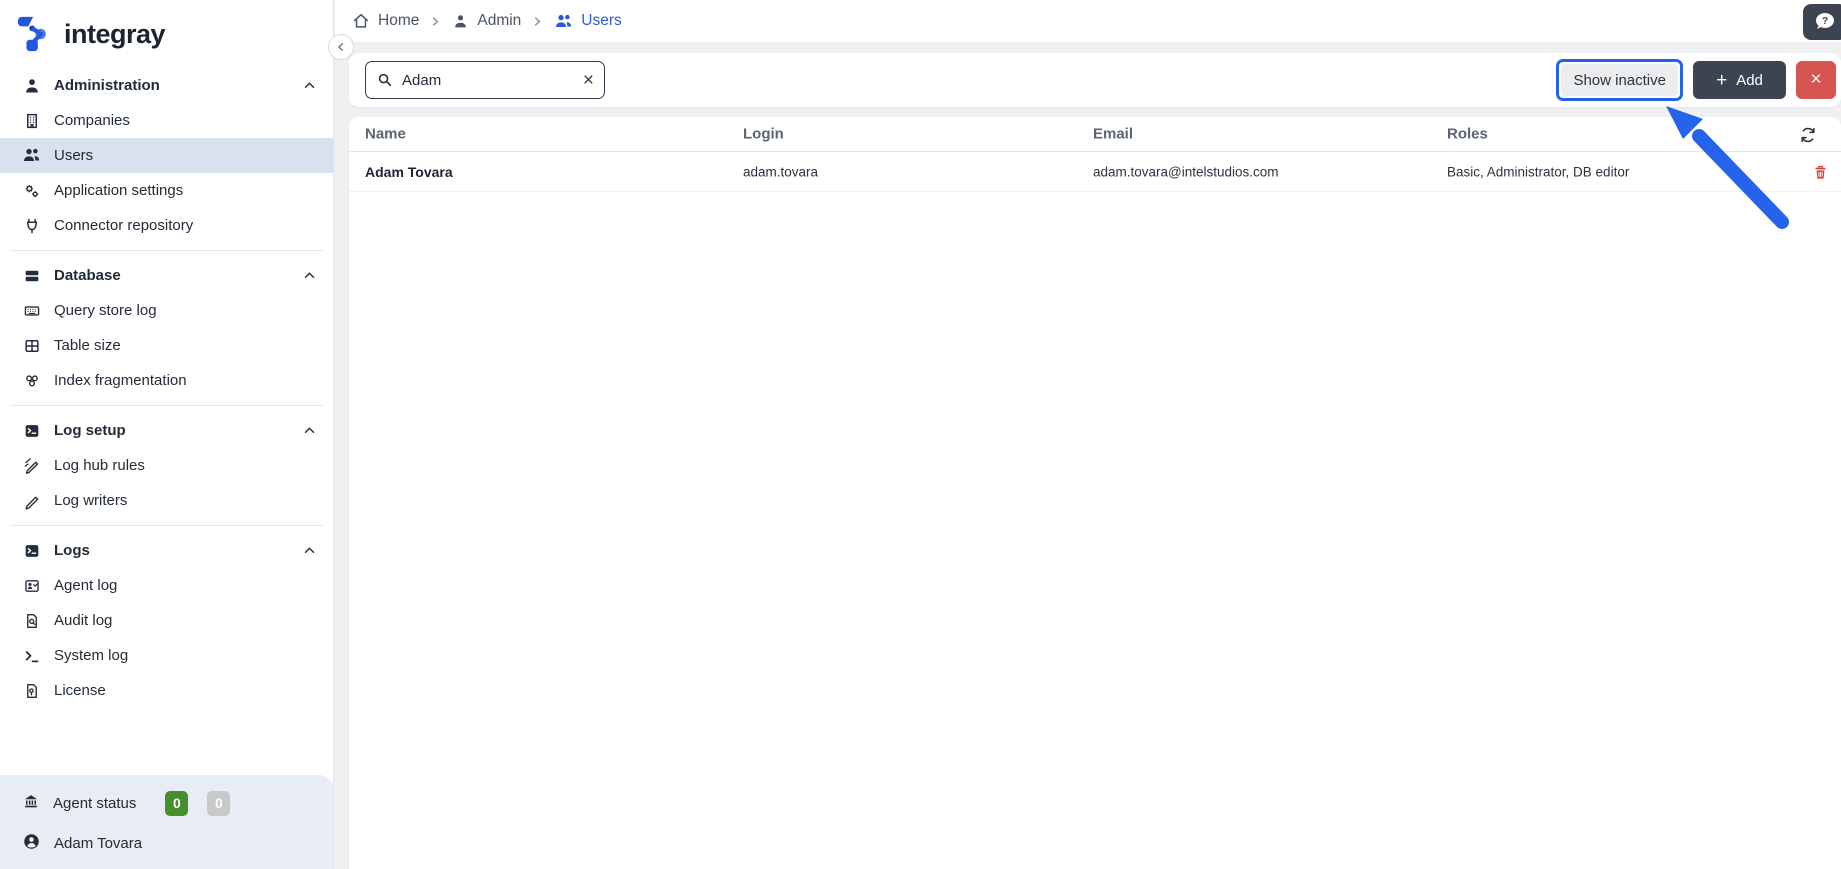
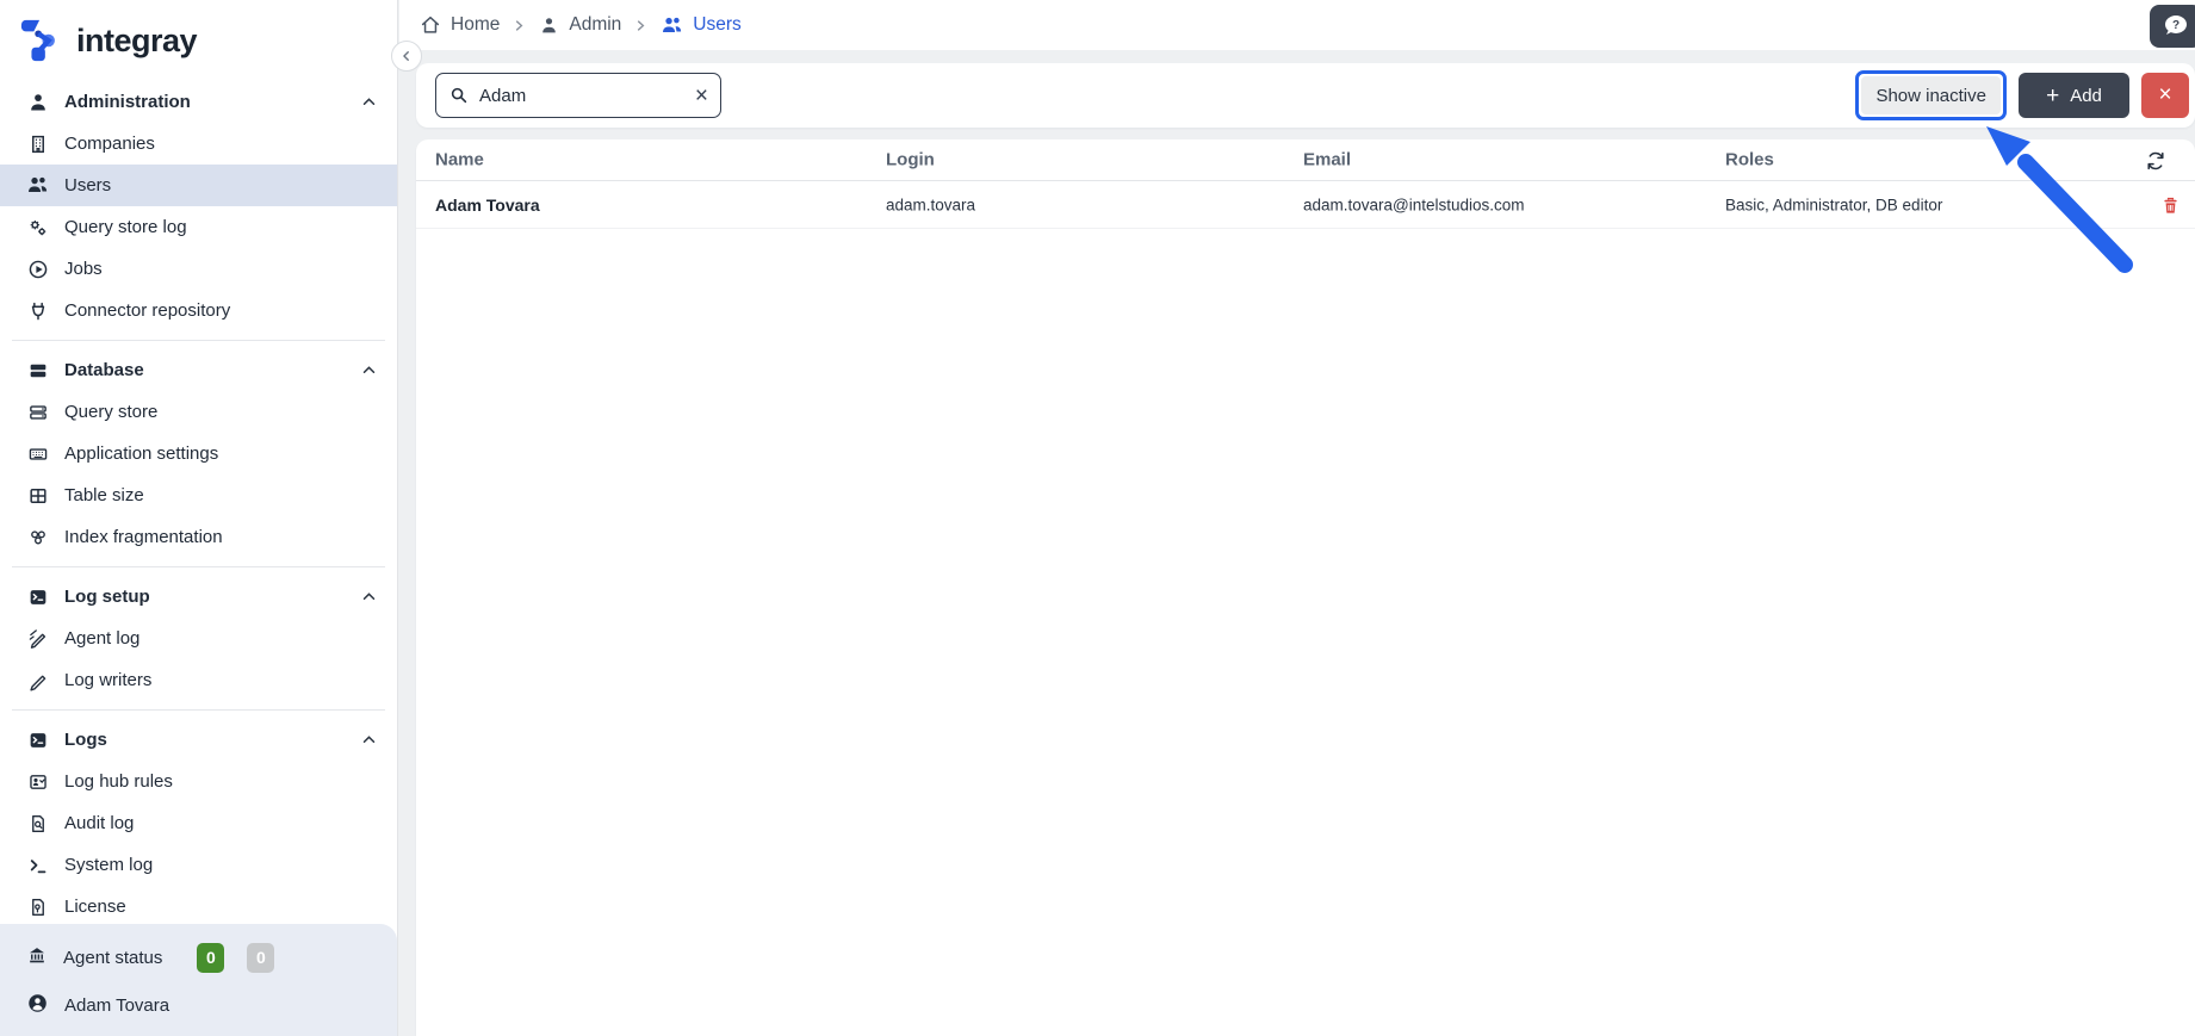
  integray
  Administration
  Companies
  Users
- Application settings
+ Query store log
+ Jobs
  Connector repository
  Database
+ Query store
- Query store log
+ Application settings
  Table size
  Index fragmentation
  Log setup
- Log hub rules
+ Agent log
  Log writers
  Logs
- Agent log
+ Log hub rules
  Audit log
  System log
  License
  Agent status
  0
  0
  Adam Tovara
  Home
  Admin
  Users
  ?
  Adam
  ×
  Show inactive
  +
  Add
  ×
  Name
  Login
  Email
  Roles
  Adam Tovara
  adam.tovara
  adam.tovara@intelstudios.com
  Basic, Administrator, DB editor
